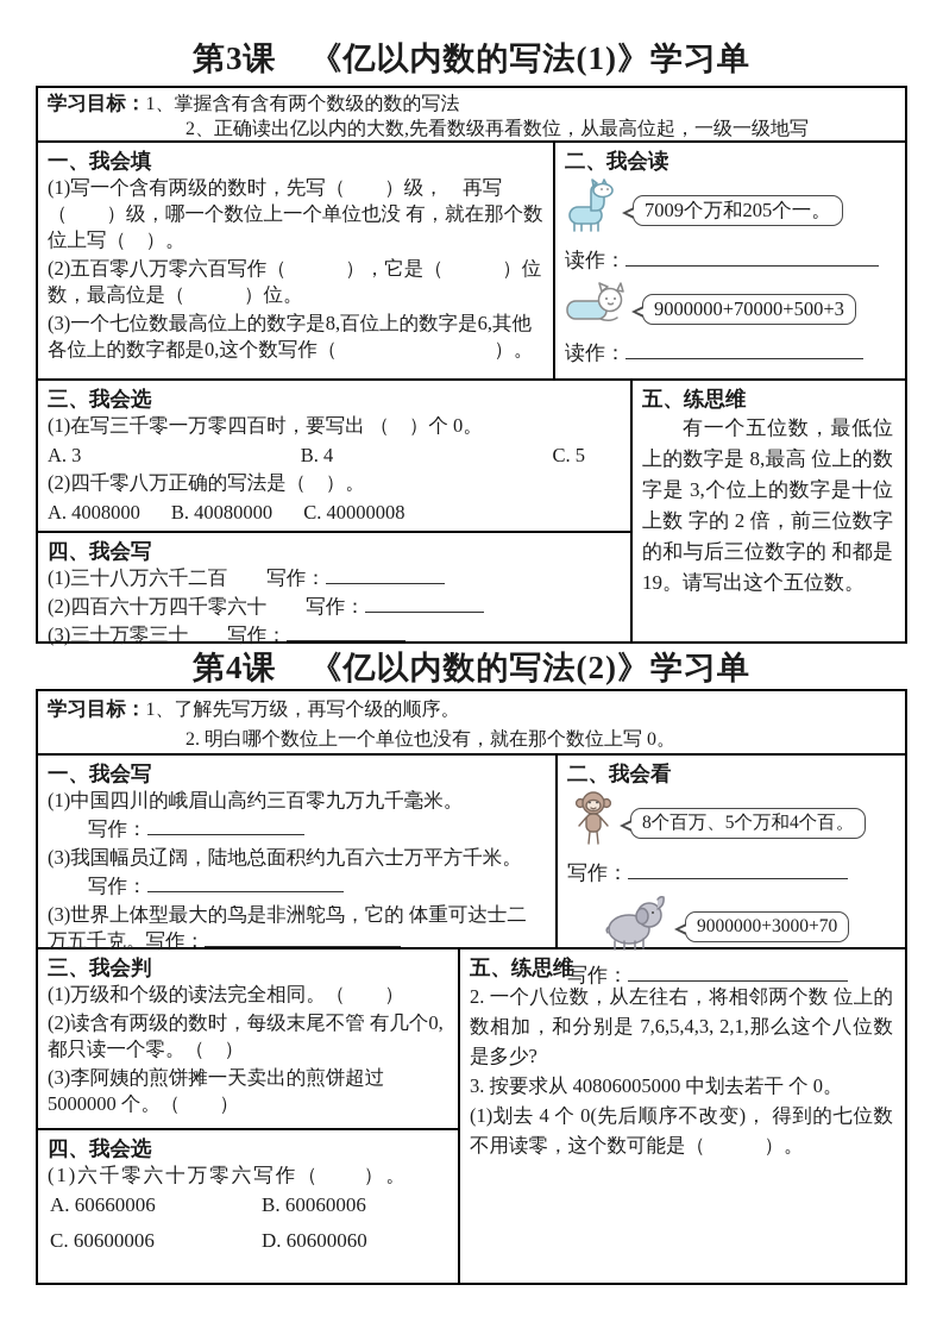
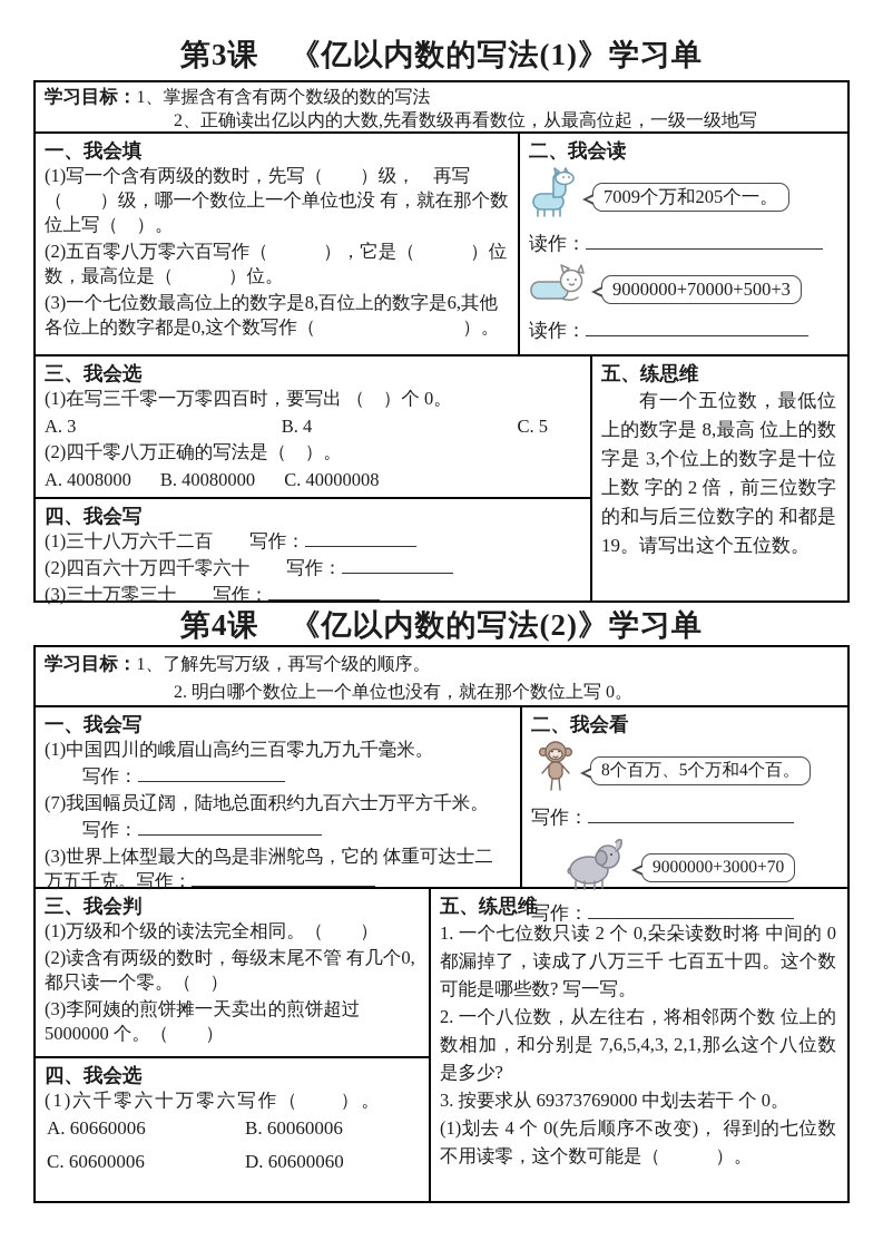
  第3课 《亿以内数的写法(1)》学习单
  学习目标：1、掌握含有含有两个数级的数的写法
  2、正确读出亿以内的大数,先看数级再看数位，从最高位起，一级一级地写
  一、我会填
  (1)写一个含有两级的数时，先写（ ）级， 再写（ ）级，哪一个数位上一个单位也没 有，就在那个数位上写（ ）。
  (2)五百零八万零六百写作（ ），它是（ ）位数，最高位是（ ）位。
  (3)一个七位数最高位上的数字是8,百位上的数字是6,其他各位上的数字都是0,这个数写作（ ）。
  二、我会读
  7009个万和205个一。
  读作：
  9000000+70000+500+3
  读作：
  三、我会选
  (1)在写三千零一万零四百时，要写出 （ ）个 0。
  A. 3
  B. 4
  C. 5
  (2)四千零八万正确的写法是（ ）。
  A. 4008000
  B. 40080000
  C. 40000008
  四、我会写
  (1)三十八万六千二百 写作：
  (2)四百六十万四千零六十 写作：
  (3)三十万零三十 写作：
  五、练思维
  有一个五位数，最低位上的数字是 8,最高 位上的数字是 3,个位上的数字是十位上数 字的 2 倍，前三位数字的和与后三位数字的 和都是 19。请写出这个五位数。
  第4课 《亿以内数的写法(2)》学习单
  学习目标：1、了解先写万级，再写个级的顺序。
  2. 明白哪个数位上一个单位也没有，就在那个数位上写 0。
  一、我会写
  (1)中国四川的峨眉山高约三百零九万九千毫米。
  写作：
- (3)我国幅员辽阔，陆地总面积约九百六士万平方千米。
+ (7)我国幅员辽阔，陆地总面积约九百六士万平方千米。
  写作：
  (3)世界上体型最大的鸟是非洲鸵鸟，它的 体重可达士二万五千克。写作：
  二、我会看
  8个百万、5个万和4个百。
  写作：
  9000000+3000+70
  写作：
  三、我会判
  (1)万级和个级的读法完全相同。（ ）
  (2)读含有两级的数时，每级末尾不管 有几个0,都只读一个零。（ ）
  (3)李阿姨的煎饼摊一天卖出的煎饼超过 5000000 个。（ ）
  四、我会选
  (1)六千零六十万零六写作（ ）。
  A. 60660006
  B. 60060006
  C. 60600006
  D. 60600060
  五、练思维
+ 1. 一个七位数只读 2 个 0,朵朵读数时将 中间的 0 都漏掉了，读成了八万三千 七百五十四。这个数可能是哪些数? 写一写。
  2. 一个八位数，从左往右，将相邻两个数 位上的数相加，和分别是 7,6,5,4,3, 2,1,那么这个八位数是多少?
- 3. 按要求从 40806005000 中划去若干 个 0。
+ 3. 按要求从 69373769000 中划去若干 个 0。
  (1)划去 4 个 0(先后顺序不改变)， 得到的七位数不用读零，这个数可能是（ ）。
